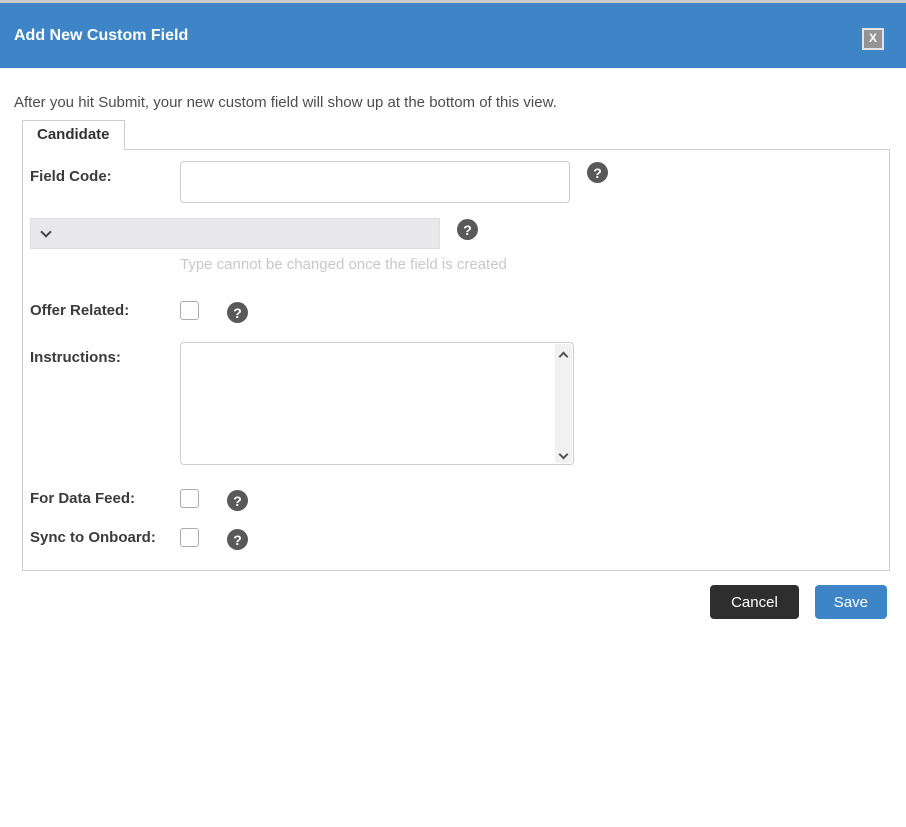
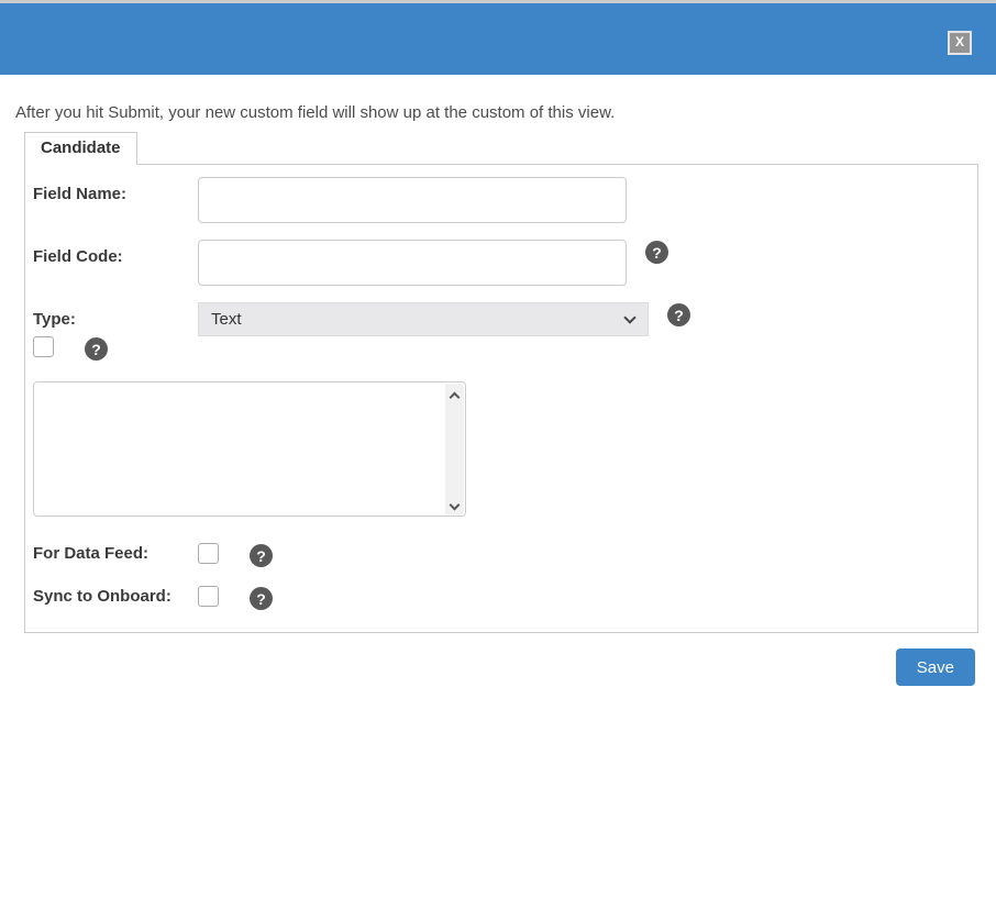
- Add New Custom Field
  X
- After you hit Submit, your new custom field will show up at the bottom of this view.
+ After you hit Submit, your new custom field will show up at the custom of this view.
  Candidate
+ Field Name:
  Field Code:
  ?
+ Type:
+ Text
  ?
- Type cannot be changed once the field is created
- Offer Related:
  ?
- Instructions:
  For Data Feed:
  ?
  Sync to Onboard:
  ?
- Cancel
  Save
